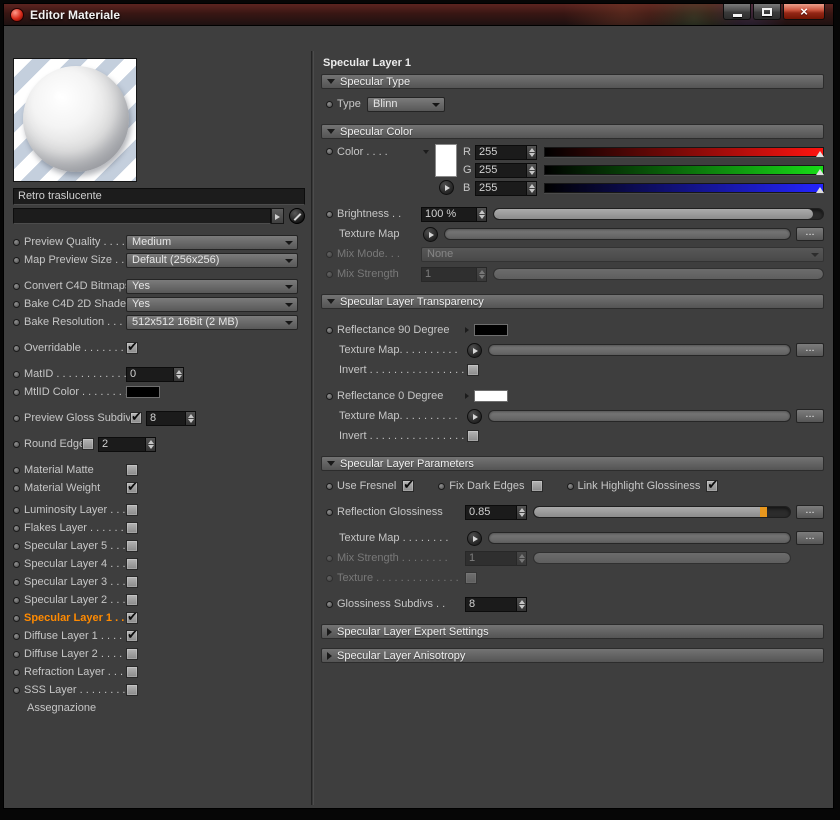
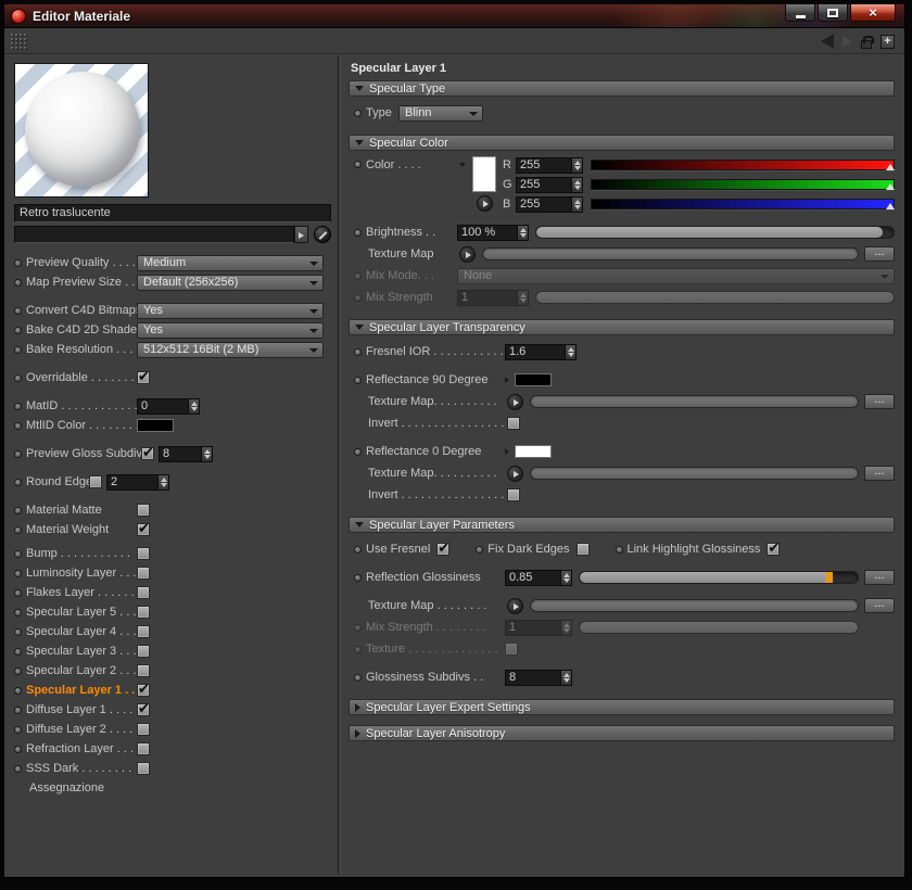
  Editor Materiale
  ×
+ +
  Retro traslucente
  Preview Quality . . . .
  Medium
  Map Preview Size . .
  Default (256x256)
  Convert C4D Bitmap
  Yes
  Bake C4D 2D Shade
  Yes
  Bake Resolution . . .
  512x512 16Bit (2 MB)
  Overridable . . . . . . .
  MatID . . . . . . . . . . .
  0
  MtlID Color . . . . . . .
  Preview Gloss Subdiv
  8
  Round Edg
  2
  Material Matte
  Material Weight
+ Bump . . . . . . . . . . .
  Luminosity Layer . . .
  Flakes Layer . . . . . .
  Specular Layer 5 . . .
  Specular Layer 4 . . .
  Specular Layer 3 . . .
  Specular Layer 2 . . .
  Specular Layer 1 . .
  Diffuse Layer 1 . . . .
  Diffuse Layer 2 . . . .
  Refraction Layer . . .
- SSS Layer . . . . . . . .
+ SSS Dark . . . . . . . .
  Assegnazione
  Specular Layer 1
  Specular Type
  Type
  Blinn
  Specular Color
  Color . . . .
  R
  255
  G
  255
  B
  255
  Brightness . .
  100 %
  Texture Map
  ...
  Mix Mode. . .
  None
  Mix Strength
  1
  Specular Layer Transparency
+ Fresnel IOR . . . . . . . . . . .
+ 1.6
  Reflectance 90 Degree
  Texture Map. . . . . . . . . .
  ...
  Invert . . . . . . . . . . . . . . . .
  Reflectance 0 Degree
  Texture Map. . . . . . . . . .
  ...
  Invert . . . . . . . . . . . . . . . .
  Specular Layer Parameters
  Use Fresnel
  Fix Dark Edges
  Link Highlight Glossiness
  Reflection Glossiness
  0.85
  ...
  Texture Map . . . . . . . .
  ...
  Mix Strength . . . . . . . .
  1
  Texture . . . . . . . . . . . . . .
  Glossiness Subdivs . .
  8
  Specular Layer Expert Settings
  Specular Layer Anisotropy
